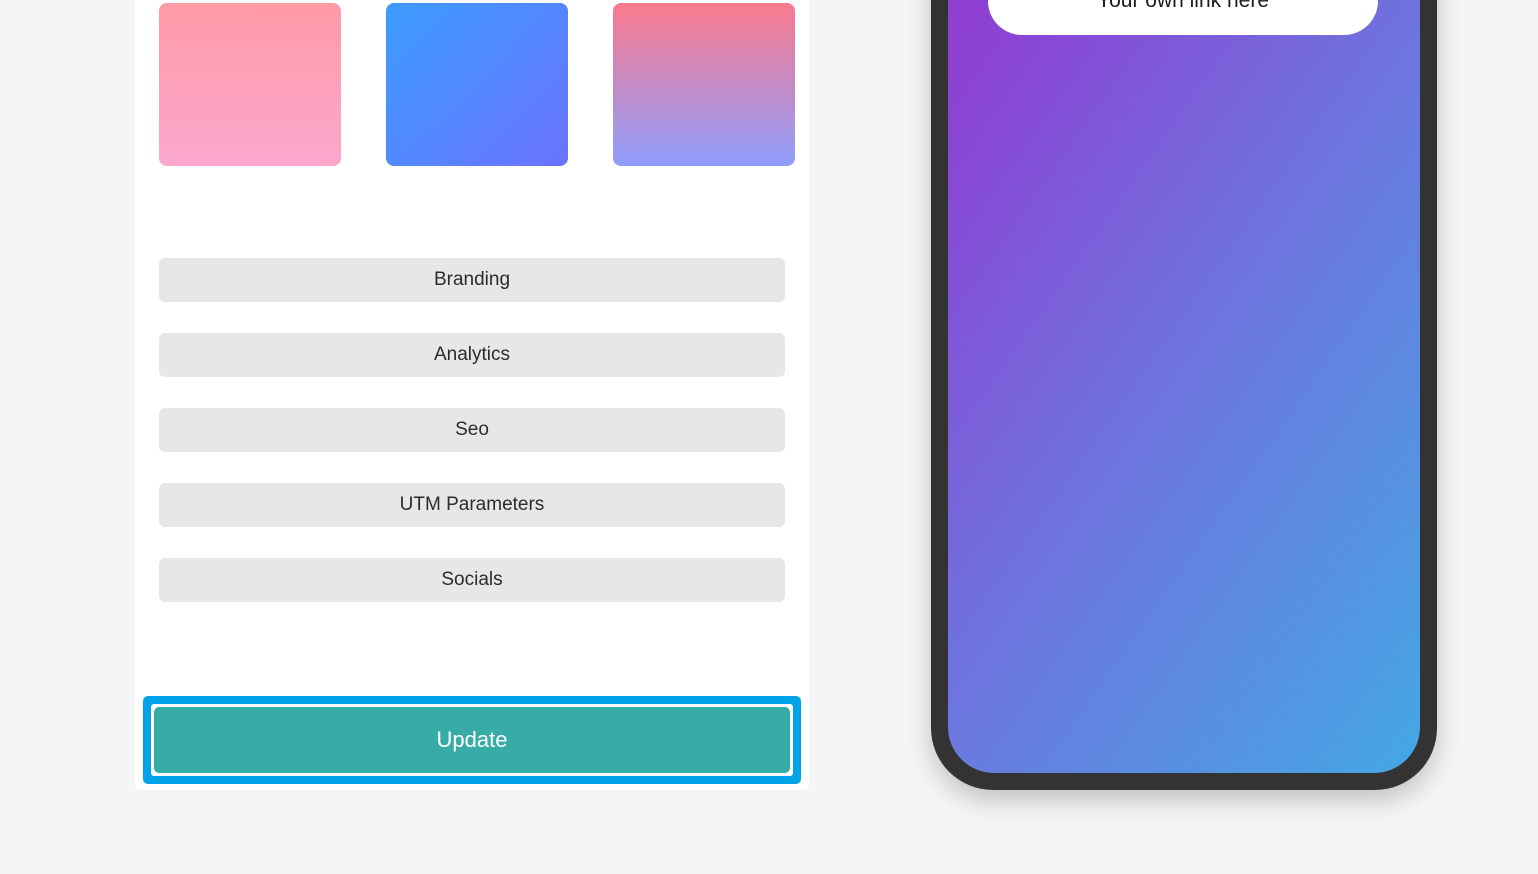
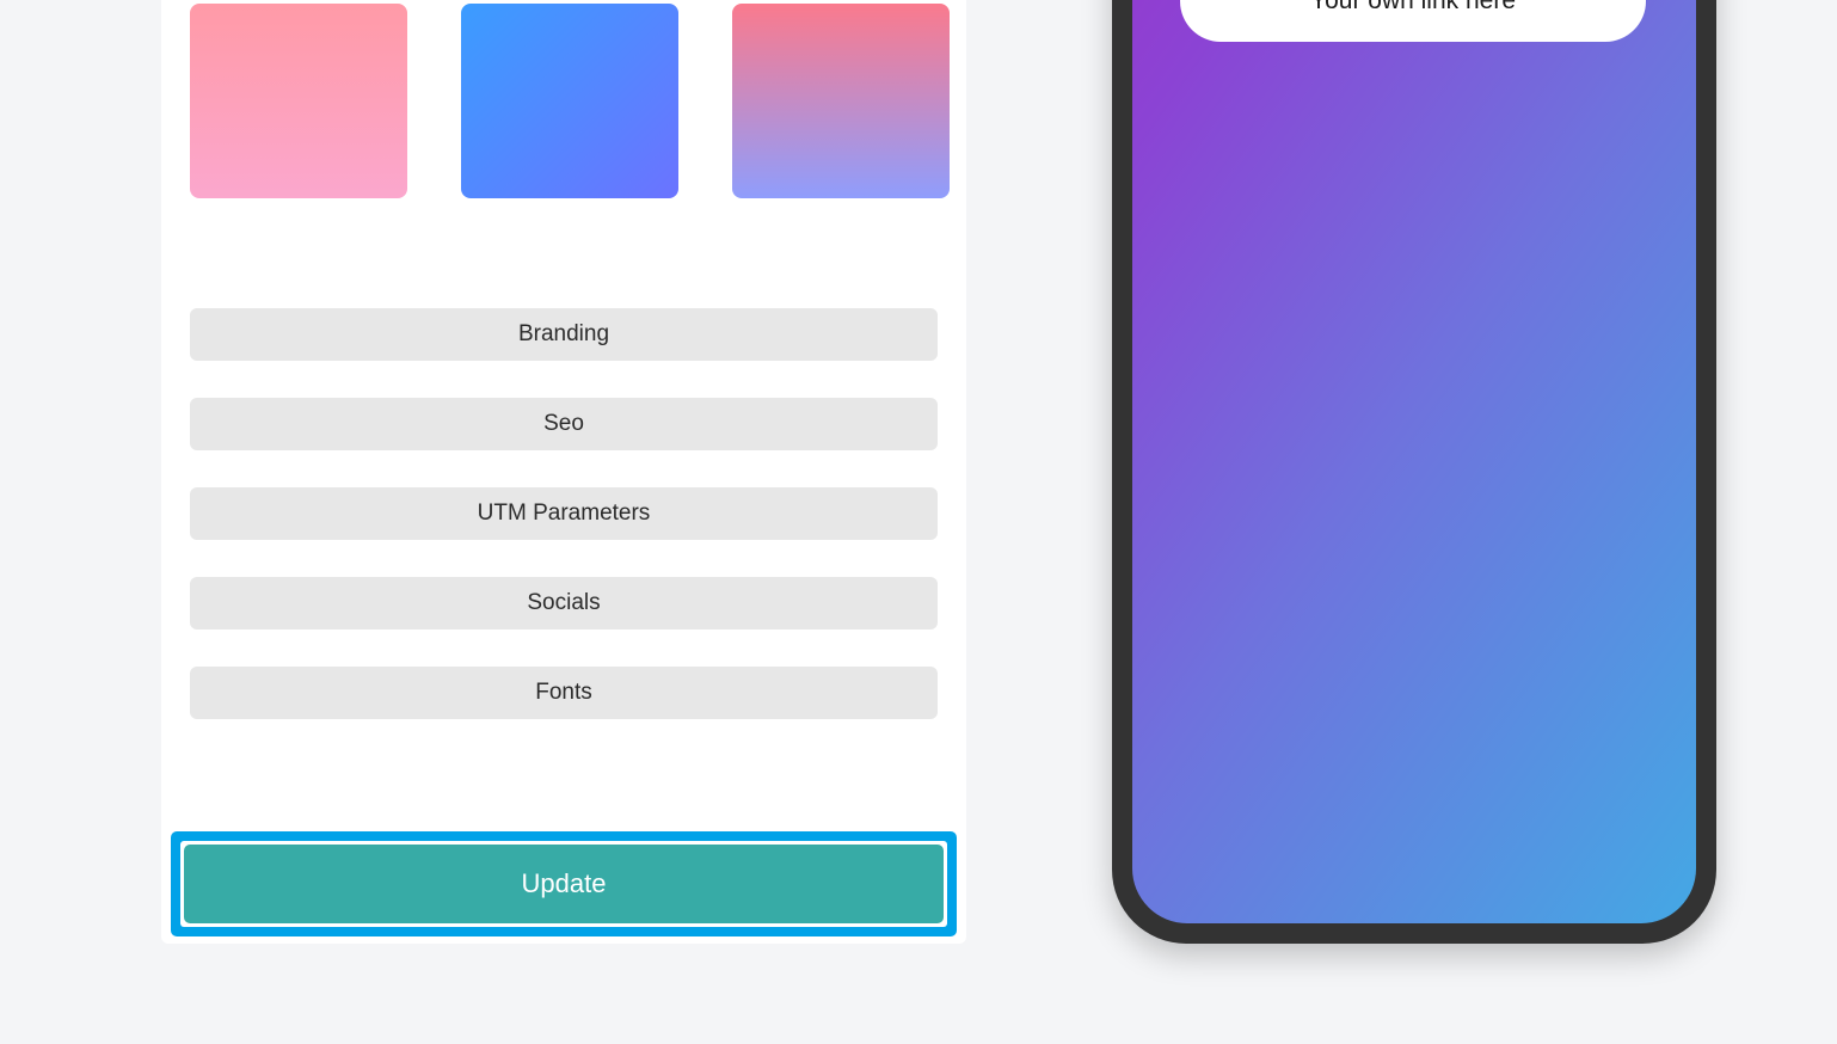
  Branding
- Analytics
  Seo
  UTM Parameters
  Socials
+ Fonts
  Update
  Your own link here
